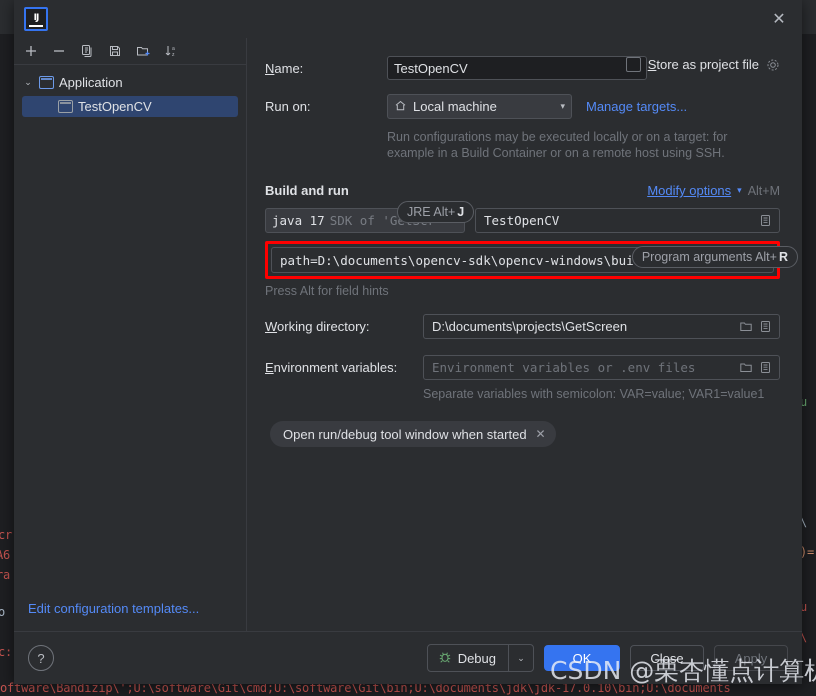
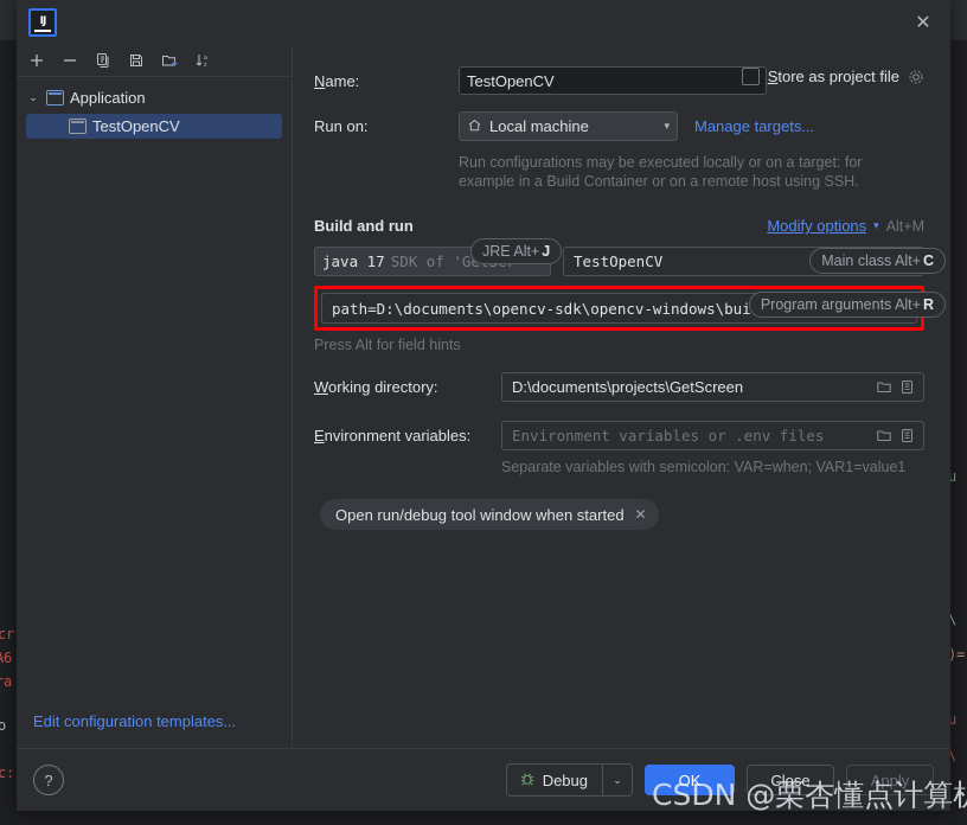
  cr
  o
  c:
  u
  \
  )=
  u
  \
- oftware\Bandizip\';U:\software\Git\cmd;U:\software\Git\bin;U:\documents\jdk\jdk-17.0.10\bin;U:\documents
  IJ
  ✕
  ⌄
  Application
  TestOpenCV
  Edit configuration templates...
  Name:
  TestOpenCV
  Store as project file
  Run on:
  Local machine
  ▾
  Manage targets...
  Run configurations may be executed locally or on a target: for
  example in a Build Container or on a remote host using SSH.
  Build and run
  Modify options
  ▾
  Alt+M
  JRE Alt+
  J
+ Main class Alt+
+ C
  Program arguments Alt+
  R
  java 17
  TestOpenCV
  path=D:\documents\opencv-sdk\opencv-windows\bui
  Press Alt for field hints
  Working directory:
  D:\documents\projects\GetScreen
  Environment variables:
  Environment variables or .env files
- Separate variables with semicolon: VAR=value; VAR1=value1
+ Separate variables with semicolon: VAR=when; VAR1=value1
  Open run/debug tool window when started
  ✕
  ?
  Debug
  ⌄
  OK
  Close
  Apply
  CSDN @栗杏懂点计算
